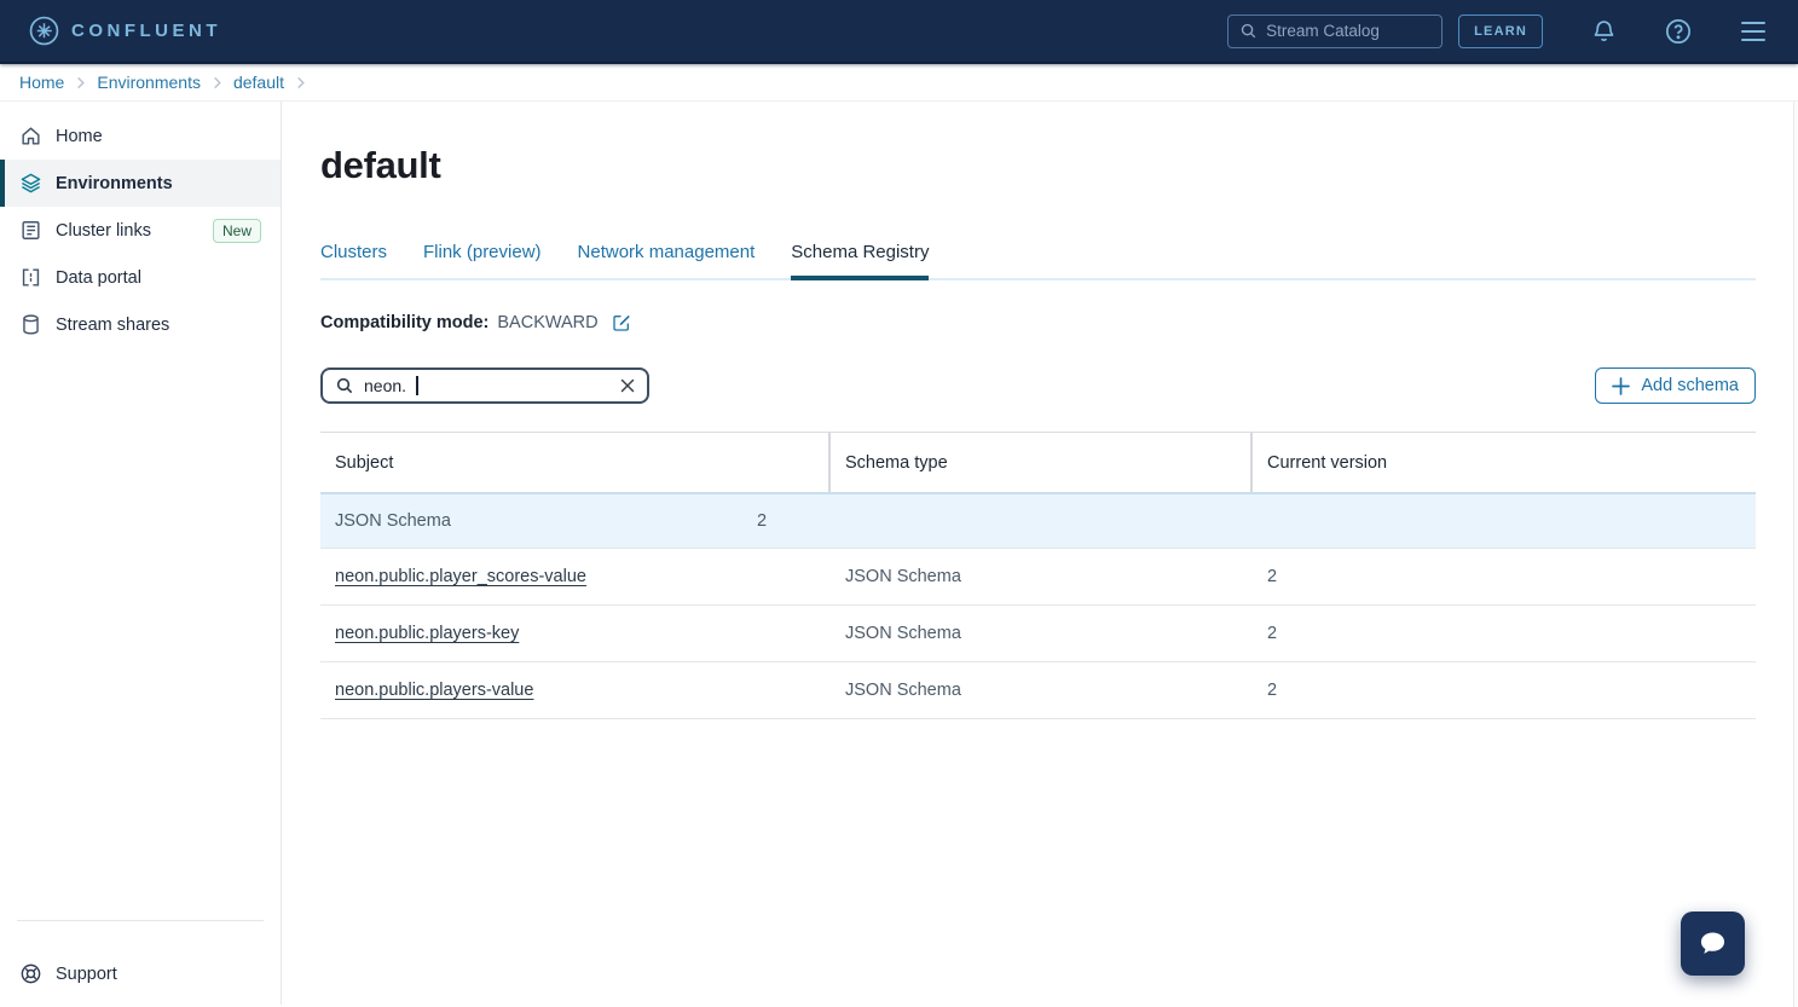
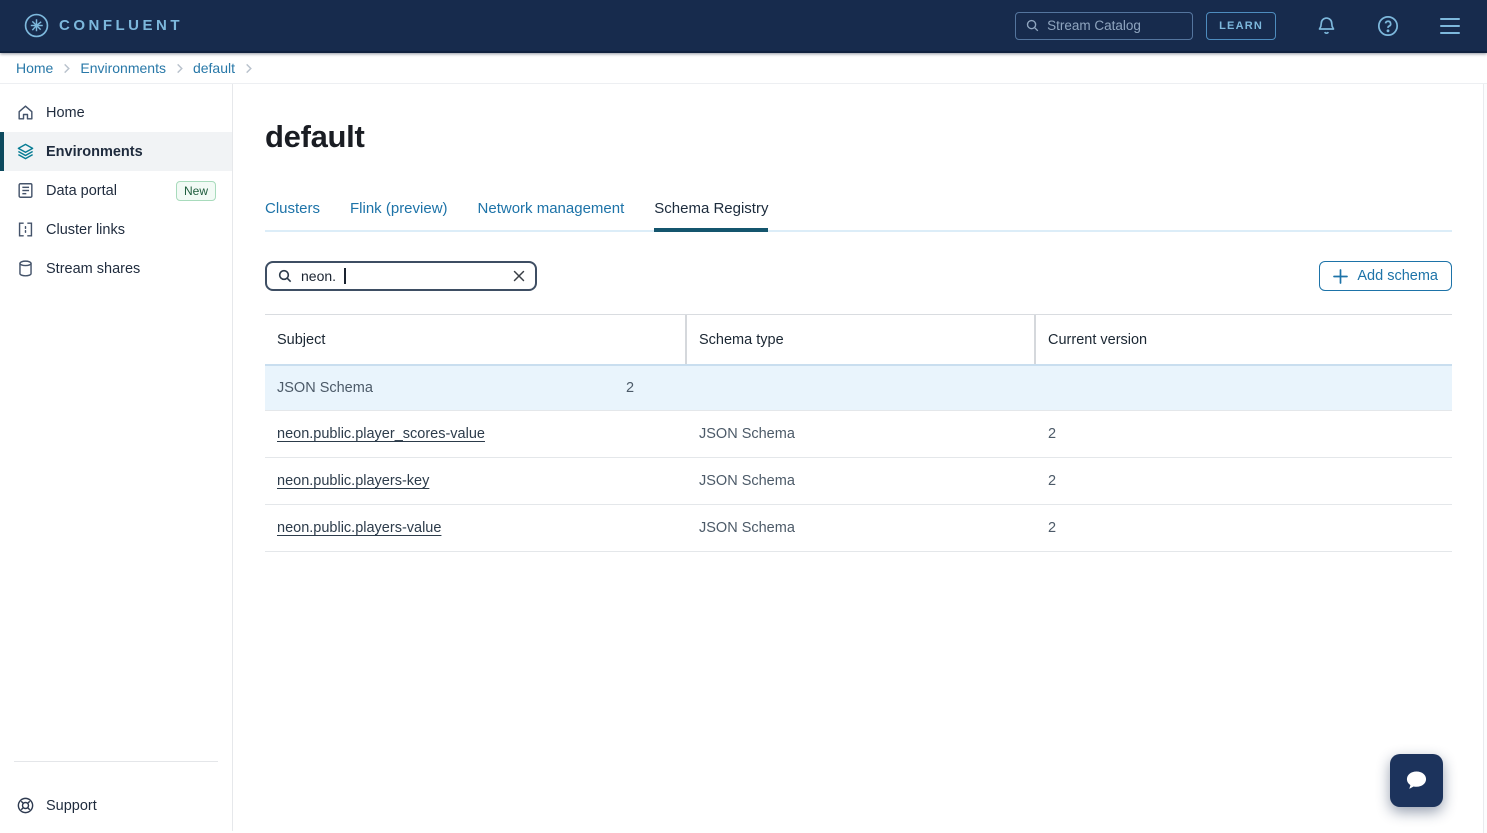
  CONFLUENT
  Stream Catalog
  LEARN
  Home
  Environments
  default
  Home
  Environments
- Cluster links
+ Data portal
  New
- Data portal
+ Cluster links
  Stream shares
  Support
  default
  Clusters
  Flink (preview)
  Network management
  Schema Registry
- Compatibility mode:
- BACKWARD
  neon.
  Add schema
  Subject
  Schema type
  Current version
  JSON Schema
  2
  neon.public.player_scores-value
  JSON Schema
  2
  neon.public.players-key
  JSON Schema
  2
  neon.public.players-value
  JSON Schema
  2
